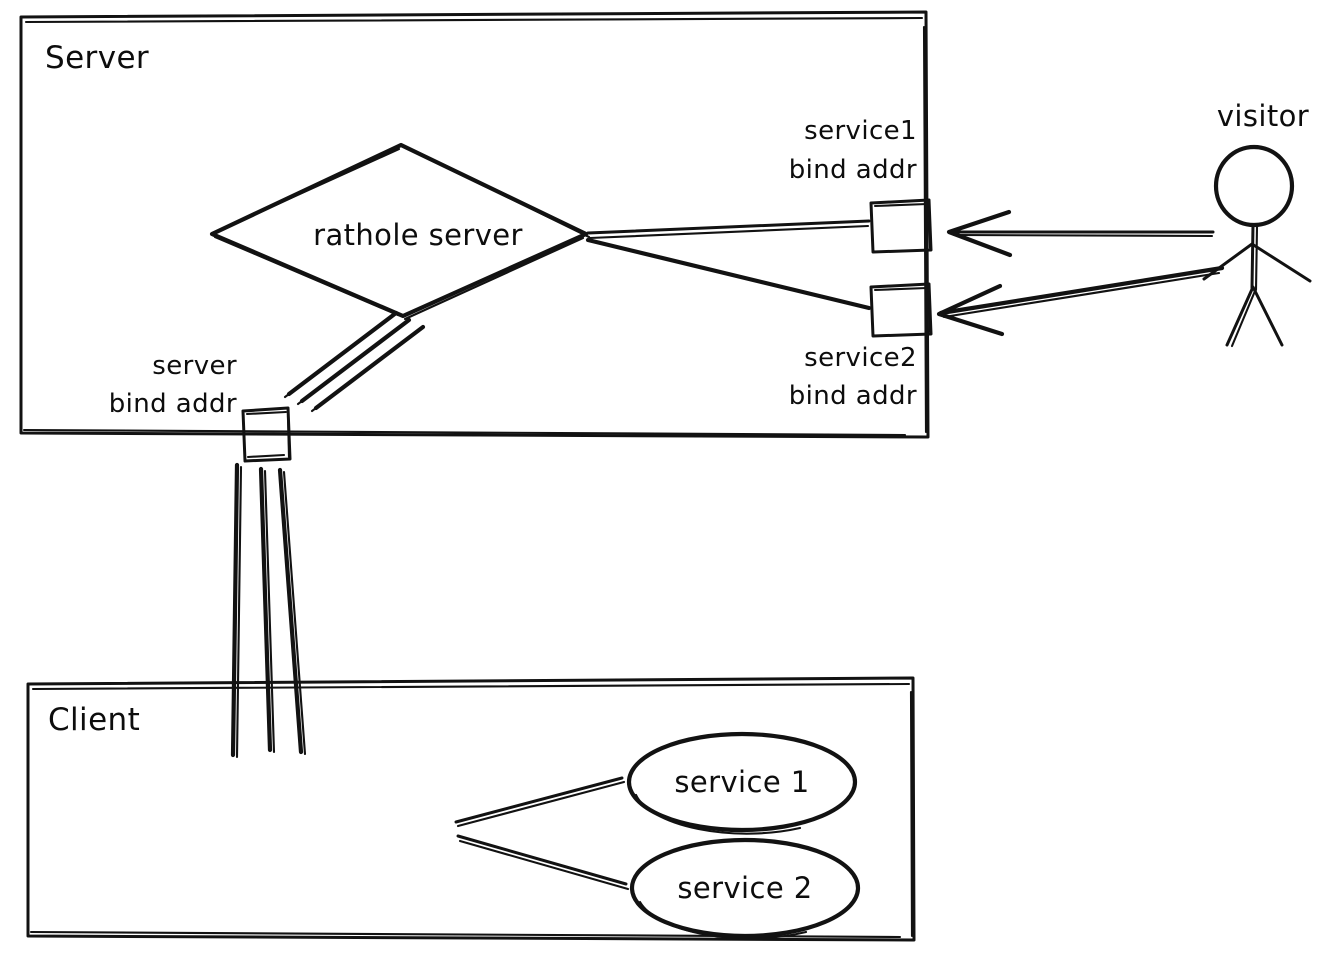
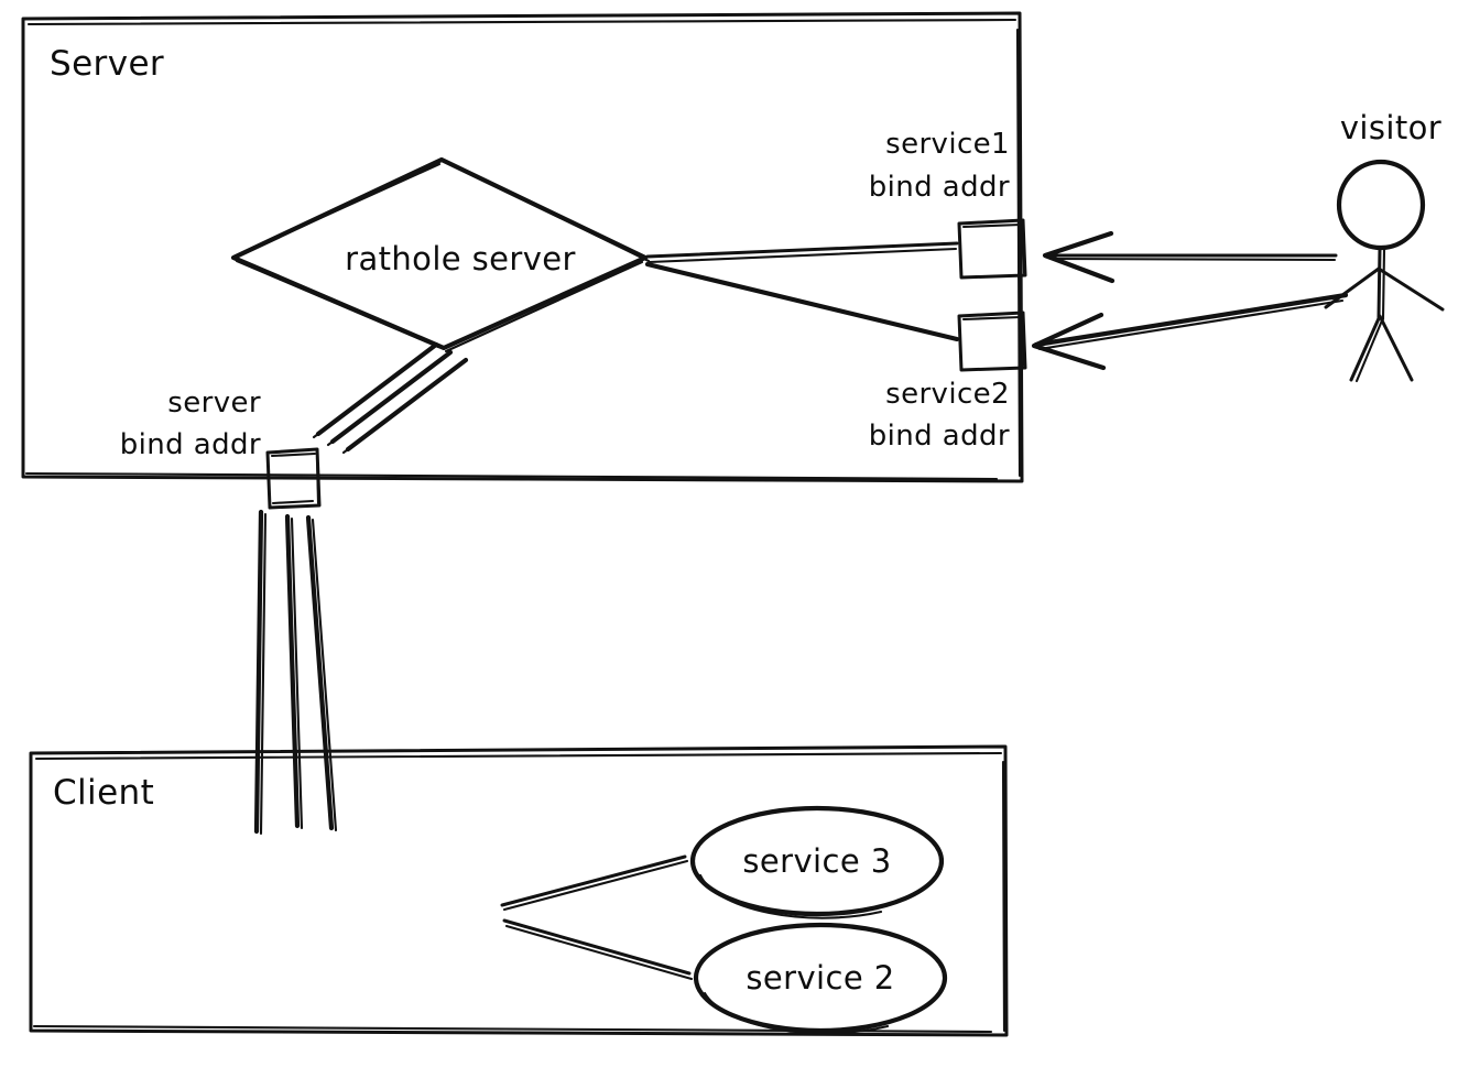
  Server
  rathole server
  service1
  bind addr
  service2
  bind addr
  server
  bind addr
  visitor
  Client
- service 1
+ service 3
  service 2
